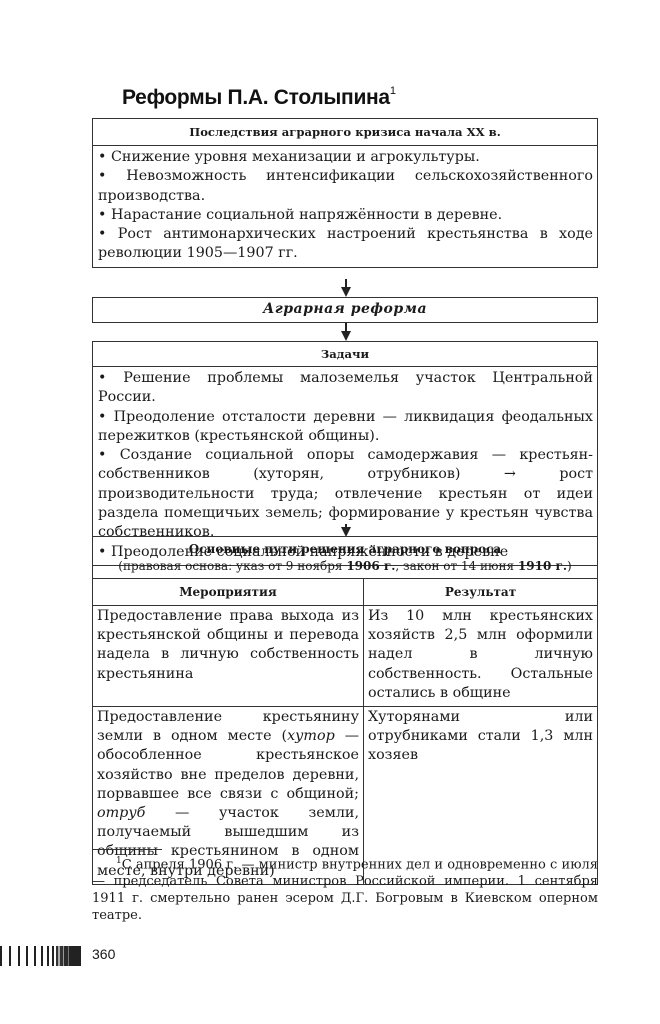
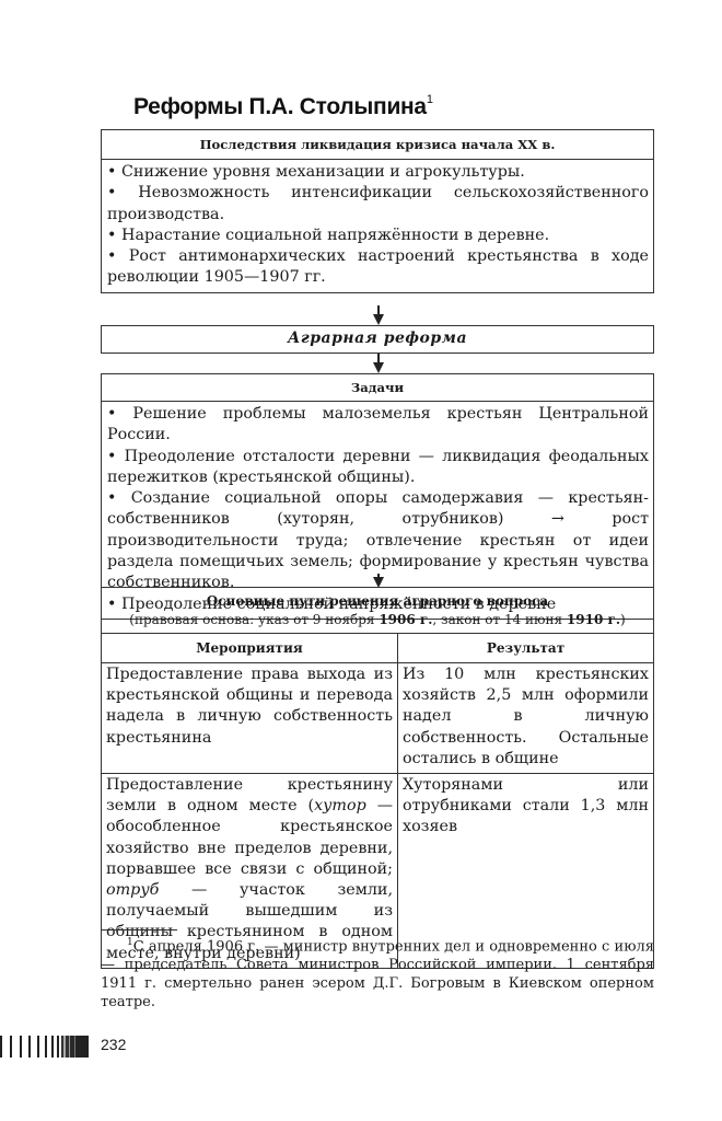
  Реформы П.А. Столыпина1
- Последствия аграрного кризиса начала XX в.
+ Последствия ликвидация кризиса начала XX в.
  • Снижение уровня механизации и агрокультуры.
  • Невозможность интенсификации сельскохозяйственного производства.
  • Нарастание социальной напряжённости в деревне.
  • Рост антимонархических настроений крестьянства в ходе революции 1905—1907 гг.
  Аграрная реформа
  Задачи
- • Решение проблемы малоземелья участок Центральной России.
+ • Решение проблемы малоземелья крестьян Центральной России.
  • Преодоление отсталости деревни — ликвидация феодальных пережитков (крестьянской общины).
  • Создание социальной опоры самодержавия — крестьян-собственников (хуторян, отрубников) → рост производительности труда; отвлечение крестьян от идеи раздела помещичьих земель; формирование у крестьян чувства собственников.
  • Преодоление социальной напряжённости в деревне
  Основные пути решения аграрного вопроса (правовая основа: указ от 9 ноября 1906 г., закон от 14 июня 1910 г.)
  Мероприятия	Результат
  Предоставление права выхода из крестьянской общины и перевода надела в личную собственность крестьянина	Из 10 млн крестьянских хозяйств 2,5 млн оформили надел в личную собственность. Остальные остались в общине
  Предоставление крестьянину земли в одном месте (хутор — обособленное крестьянское хозяйство вне пределов деревни, порвавшее все связи с общиной; отруб — участок земли, получаемый вышедшим из общины крестьянином в одном месте, внутри деревни)	Хуторянами или отрубниками стали 1,3 млн хозяев
  1С апреля 1906 г. — министр внутренних дел и одновременно с июля — председатель Совета министров Российской империи. 1 сентября 1911 г. смертельно ранен эсером Д.Г. Богровым в Киевском оперном театре.
- 360
+ 232
